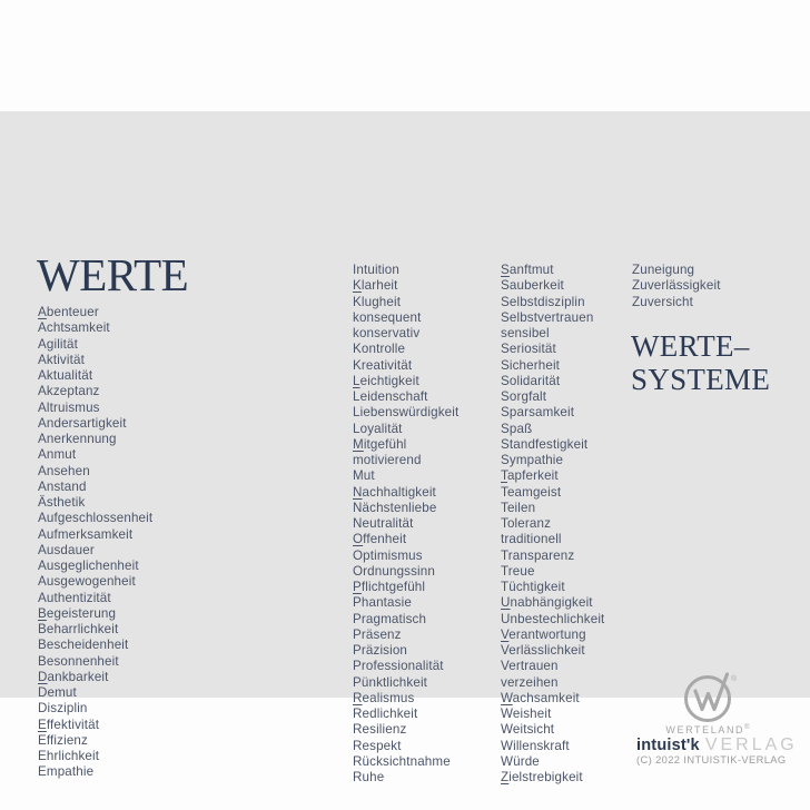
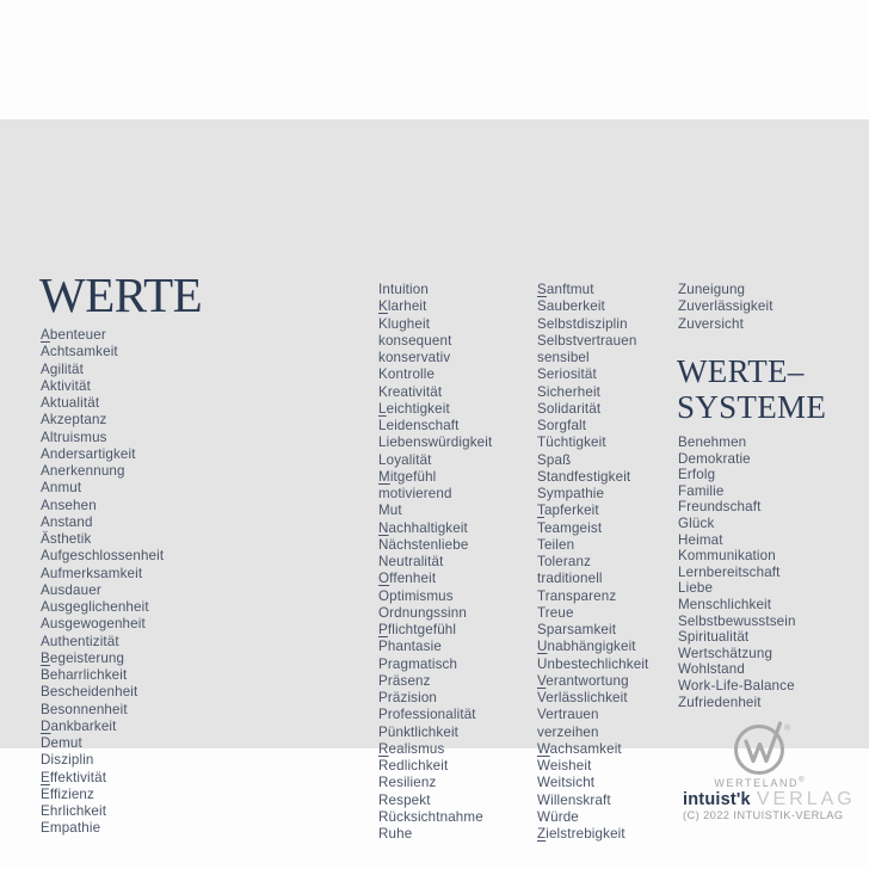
  WERTE
  Abenteuer
  Achtsamkeit
  Agilität
  Aktivität
  Aktualität
  Akzeptanz
  Altruismus
  Andersartigkeit
  Anerkennung
  Anmut
  Ansehen
  Anstand
  Ästhetik
  Aufgeschlossenheit
  Aufmerksamkeit
  Ausdauer
  Ausgeglichenheit
  Ausgewogenheit
  Authentizität
  Begeisterung
  Beharrlichkeit
  Bescheidenheit
  Besonnenheit
  Dankbarkeit
  Demut
  Disziplin
  Effektivität
  Effizienz
  Ehrlichkeit
  Empathie
  Intuition
  Klarheit
  Klugheit
  konsequent
  konservativ
  Kontrolle
  Kreativität
  Leichtigkeit
  Leidenschaft
  Liebenswürdigkeit
  Loyalität
  Mitgefühl
  motivierend
  Mut
  Nachhaltigkeit
  Nächstenliebe
  Neutralität
  Offenheit
  Optimismus
  Ordnungssinn
  Pflichtgefühl
  Phantasie
  Pragmatisch
  Präsenz
  Präzision
  Professionalität
  Pünktlichkeit
  Realismus
  Redlichkeit
  Resilienz
  Respekt
  Rücksichtnahme
  Ruhe
  Sanftmut
  Sauberkeit
  Selbstdisziplin
  Selbstvertrauen
  sensibel
  Seriosität
  Sicherheit
  Solidarität
  Sorgfalt
- Sparsamkeit
+ Tüchtigkeit
  Spaß
  Standfestigkeit
  Sympathie
  Tapferkeit
  Teamgeist
  Teilen
  Toleranz
  traditionell
  Transparenz
  Treue
- Tüchtigkeit
+ Sparsamkeit
  Unabhängigkeit
  Unbestechlichkeit
  Verantwortung
  Verlässlichkeit
  Vertrauen
  verzeihen
  Wachsamkeit
  Weisheit
  Weitsicht
  Willenskraft
  Würde
  Zielstrebigkeit
  Zuneigung
  Zuverlässigkeit
  Zuversicht
  WERTE–
  SYSTEME
+ Benehmen
+ Demokratie
+ Erfolg
+ Familie
+ Freundschaft
+ Glück
+ Heimat
+ Kommunikation
+ Lernbereitschaft
+ Liebe
+ Menschlichkeit
+ Selbstbewusstsein
+ Spiritualität
+ Wertschätzung
+ Wohlstand
+ Work-Life-Balance
+ Zufriedenheit
  WERTELAND
  intuist'k VERLAG
  (C) 2022 INTUISTIK-VERLAG
